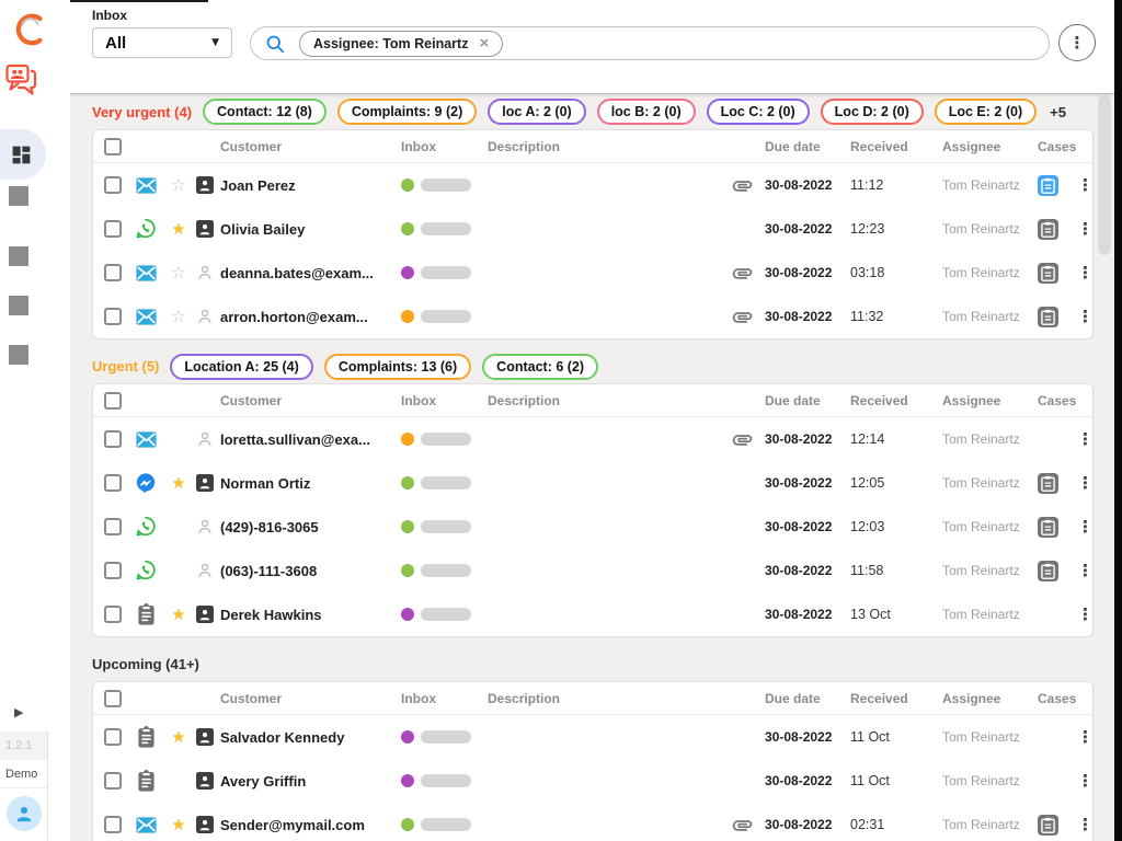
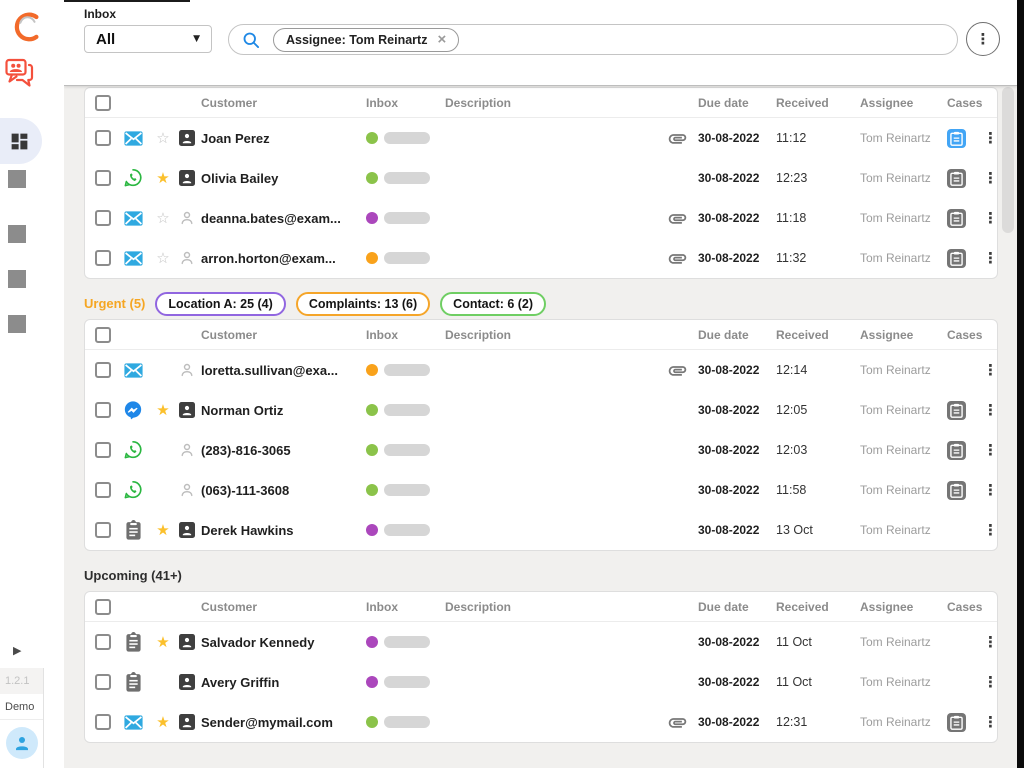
  ▶
  1.2.1
  Demo
  Inbox
  All
  ▼
  Assignee: Tom Reinartz
  ×
  ⋮
- Very urgent (4)
- Contact: 12 (8)
- Complaints: 9 (2)
- loc A: 2 (0)
- loc B: 2 (0)
- Loc C: 2 (0)
- Loc D: 2 (0)
- Loc E: 2 (0)
- +5
  Customer
  Inbox
  Description
  Due date
  Received
  Assignee
  Cases
  ☆
  Joan Perez
  30-08-2022
  11:12
  Tom Reinartz
  ⋮
  ★
  Olivia Bailey
  30-08-2022
  12:23
  Tom Reinartz
  ⋮
  ☆
  deanna.bates@exam...
  30-08-2022
- 03:18
+ 11:18
  Tom Reinartz
  ⋮
  ☆
  arron.horton@exam...
  30-08-2022
  11:32
  Tom Reinartz
  ⋮
  Urgent (5)
  Location A: 25 (4)
  Complaints: 13 (6)
  Contact: 6 (2)
  Customer
  Inbox
  Description
  Due date
  Received
  Assignee
  Cases
  loretta.sullivan@exa...
  30-08-2022
  12:14
  Tom Reinartz
  ⋮
  ★
  Norman Ortiz
  30-08-2022
  12:05
  Tom Reinartz
  ⋮
- (429)-816-3065
+ (283)-816-3065
  30-08-2022
  12:03
  Tom Reinartz
  ⋮
  (063)-111-3608
  30-08-2022
  11:58
  Tom Reinartz
  ⋮
  ★
  Derek Hawkins
  30-08-2022
  13 Oct
  Tom Reinartz
  ⋮
  Upcoming (41+)
  Customer
  Inbox
  Description
  Due date
  Received
  Assignee
  Cases
  ★
  Salvador Kennedy
  30-08-2022
  11 Oct
  Tom Reinartz
  ⋮
  Avery Griffin
  30-08-2022
  11 Oct
  Tom Reinartz
  ⋮
  ★
  Sender@mymail.com
  30-08-2022
- 02:31
+ 12:31
  Tom Reinartz
  ⋮
